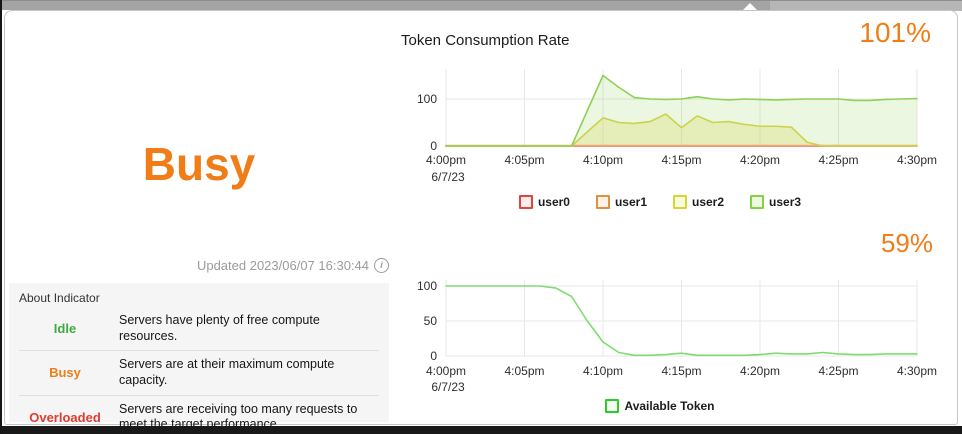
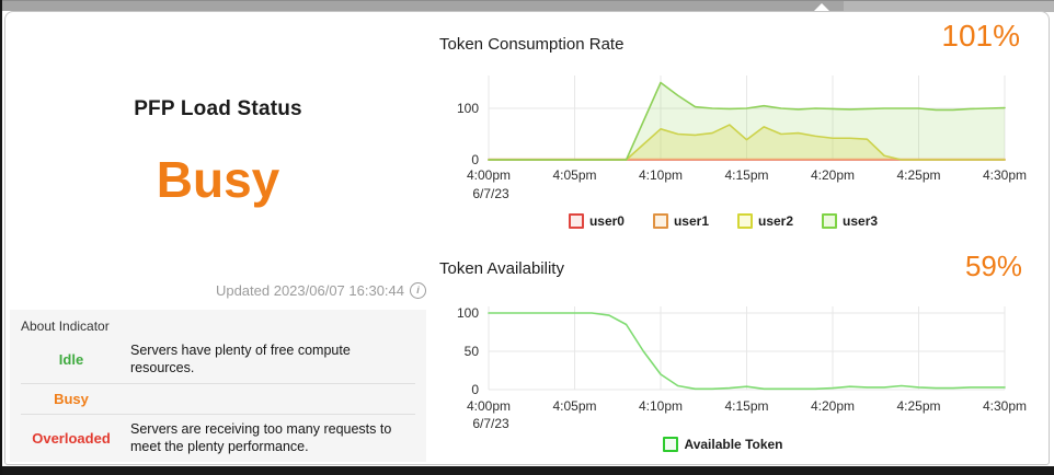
+ PFP Load Status
  Busy
  Updated 2023/06/07 16:30:44
  i
  About Indicator
  Idle
  Servers have plenty of free compute resources.
  Busy
- Servers are at their maximum compute capacity.
  Overloaded
- Servers are receiving too many requests to meet the target performance.
+ Servers are receiving too many requests to meet the plenty performance.
  Token Consumption Rate
  101%
  4:00pm
  4:05pm
  4:10pm
  4:15pm
  4:20pm
  4:25pm
  4:30pm
  0
  100
  6/7/23
  user0
  user1
  user2
  user3
+ Token Availability
  59%
  4:00pm
  4:05pm
  4:10pm
  4:15pm
  4:20pm
  4:25pm
  4:30pm
  0
  50
  100
  6/7/23
  Available Token
